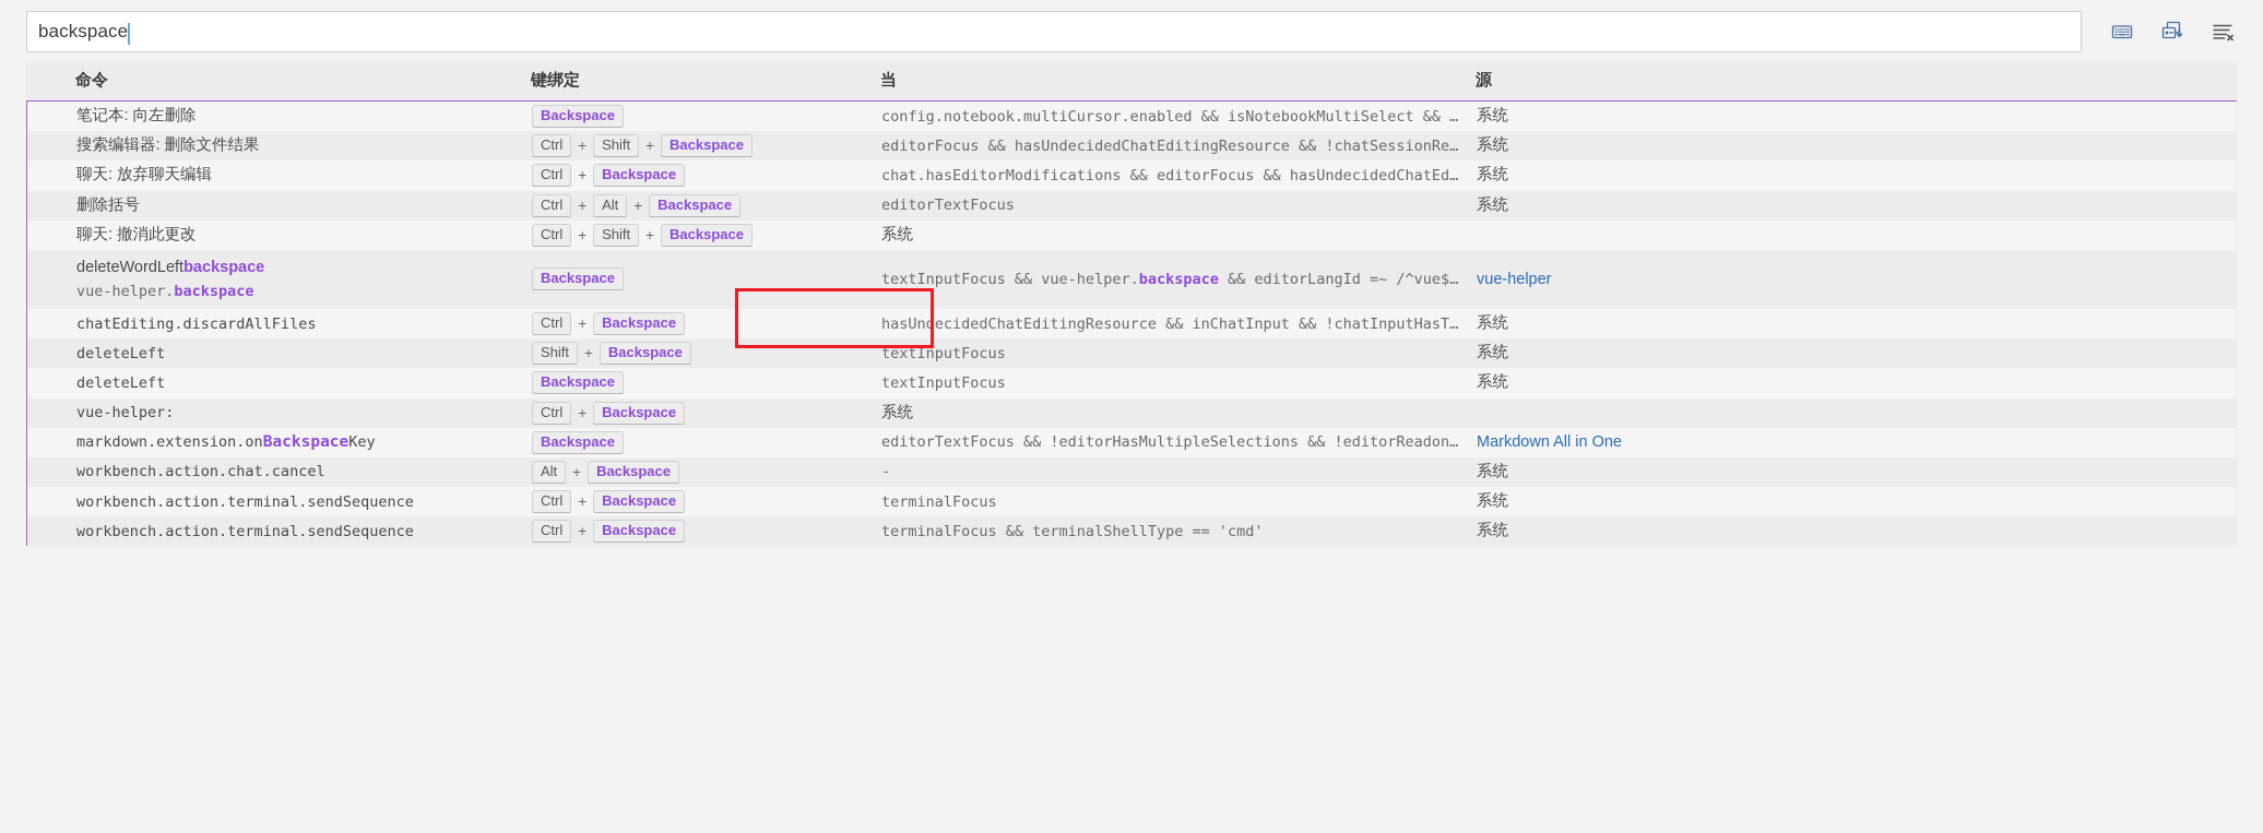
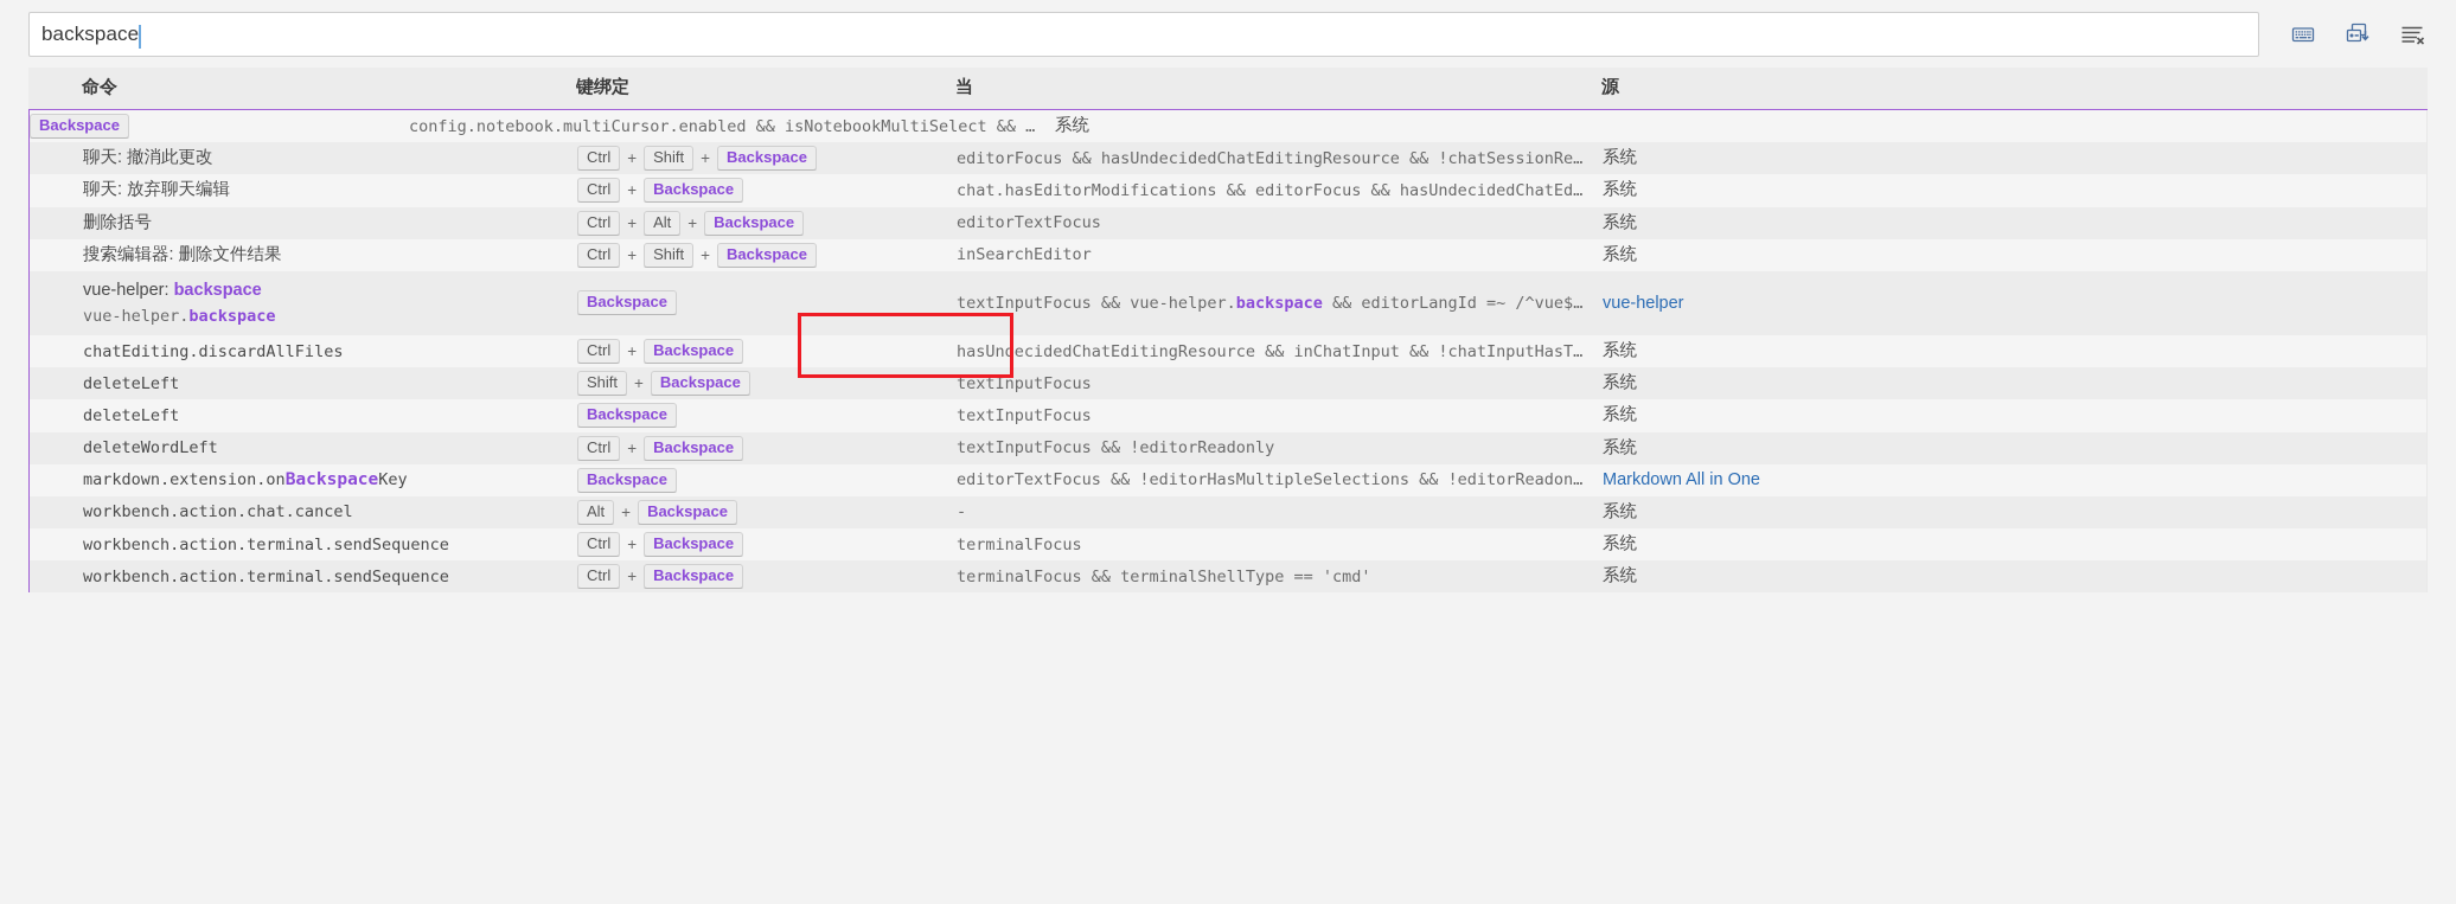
  backspace
  命令
  键绑定
  当
  源
- 笔记本: 向左删除
  Backspace
  config.notebook.multiCursor.enabled && isNotebookMultiSelect && act
  系统
- 搜索编辑器: 删除文件结果
+ 聊天: 撤消此更改
  Ctrl
  +
  Shift
  +
  Backspace
  editorFocus && hasUndecidedChatEditingResource && !chatSessionReque
  系统
  聊天: 放弃聊天编辑
  Ctrl
  +
  Backspace
  chat.hasEditorModifications && editorFocus && hasUndecidedChatEditi
  系统
  删除括号
  Ctrl
  +
  Alt
  +
  Backspace
  editorTextFocus
  系统
- 聊天: 撤消此更改
+ 搜索编辑器: 删除文件结果
  Ctrl
  +
  Shift
  +
  Backspace
+ inSearchEditor
  系统
- deleteWordLeftbackspace
+ vue-helper: backspace
  vue-helper.backspace
  Backspace
  textInputFocus && vue-helper.backspace && editorLangId =~ /^vue$|^t
  vue-helper
  chatEditing.discardAllFiles
  Ctrl
  +
  Backspace
  hasUndecidedChatEditingResource && inChatInput && !chatInputHasText
  系统
  deleteLeft
  Shift
  +
  Backspace
  textInputFocus
  系统
  deleteLeft
  Backspace
  textInputFocus
  系统
- vue-helper:
+ deleteWordLeft
  Ctrl
  +
  Backspace
+ textInputFocus && !editorReadonly
  系统
  markdown.extension.onBackspaceKey
  Backspace
  editorTextFocus && !editorHasMultipleSelections && !editorReadonly
  Markdown All in One
  workbench.action.chat.cancel
  Alt
  +
  Backspace
  -
  系统
  workbench.action.terminal.sendSequence
  Ctrl
  +
  Backspace
  terminalFocus
  系统
  workbench.action.terminal.sendSequence
  Ctrl
  +
  Backspace
  terminalFocus && terminalShellType == 'cmd'
  系统
